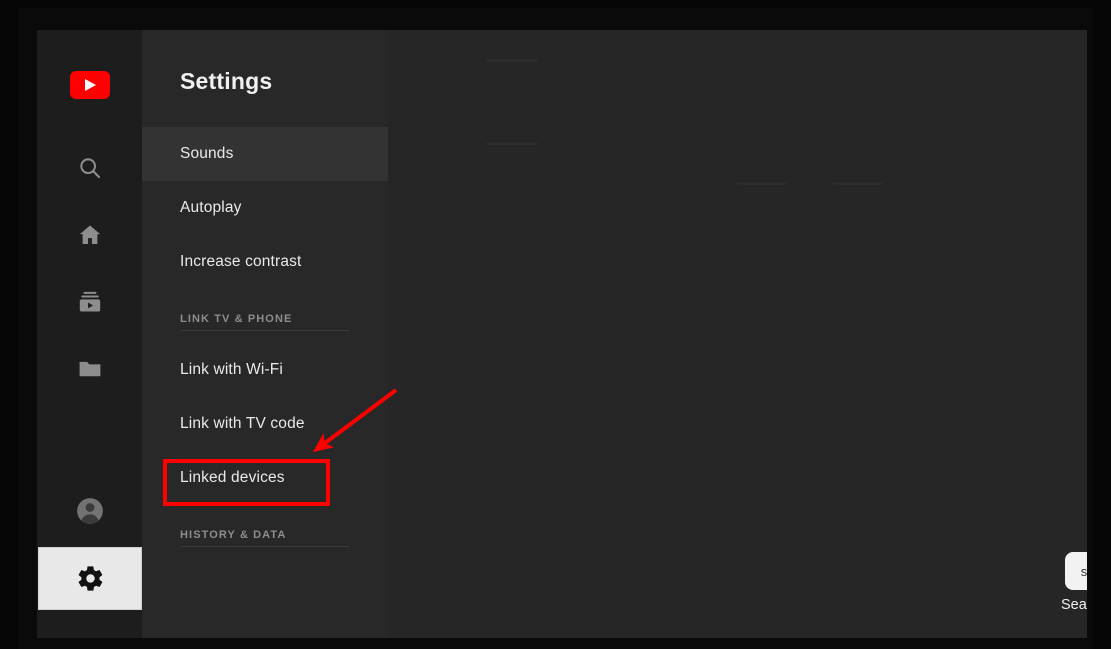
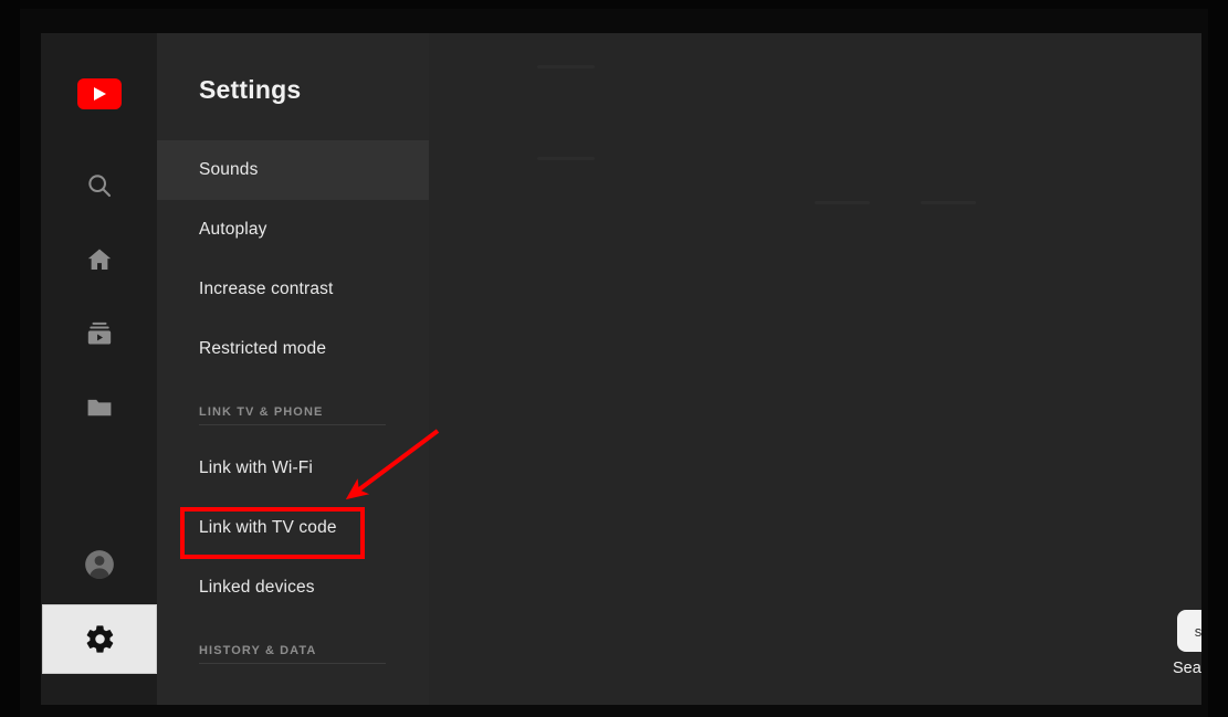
  Settings
  Sounds
  Autoplay
  Increase contrast
+ Restricted mode
  LINK TV & PHONE
  Link with Wi-Fi
  Link with TV code
  Linked devices
  HISTORY & DATA
  s
